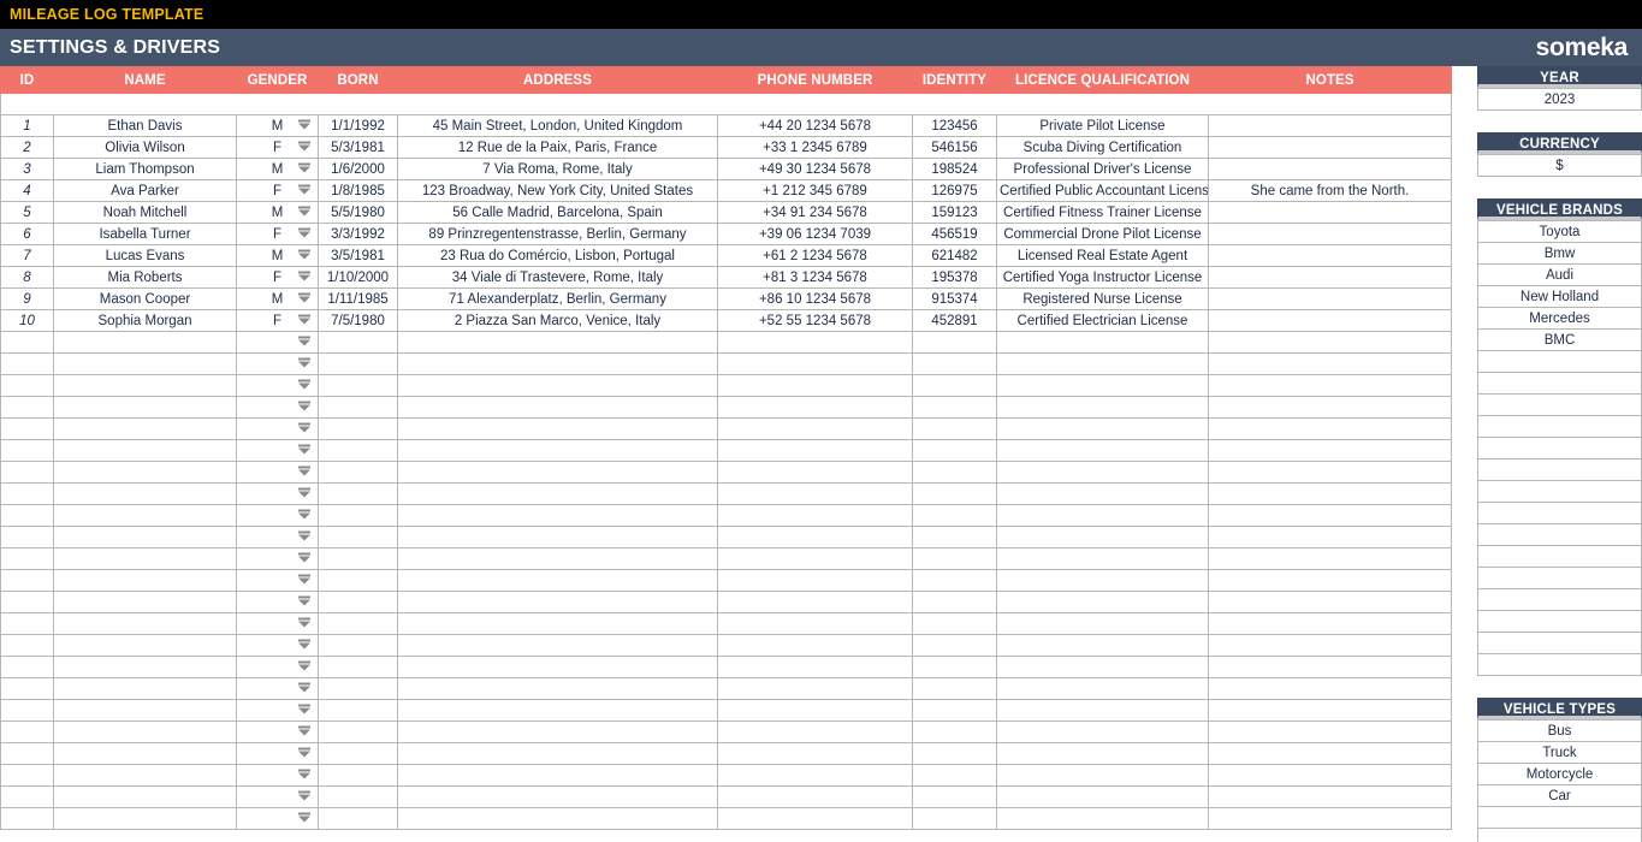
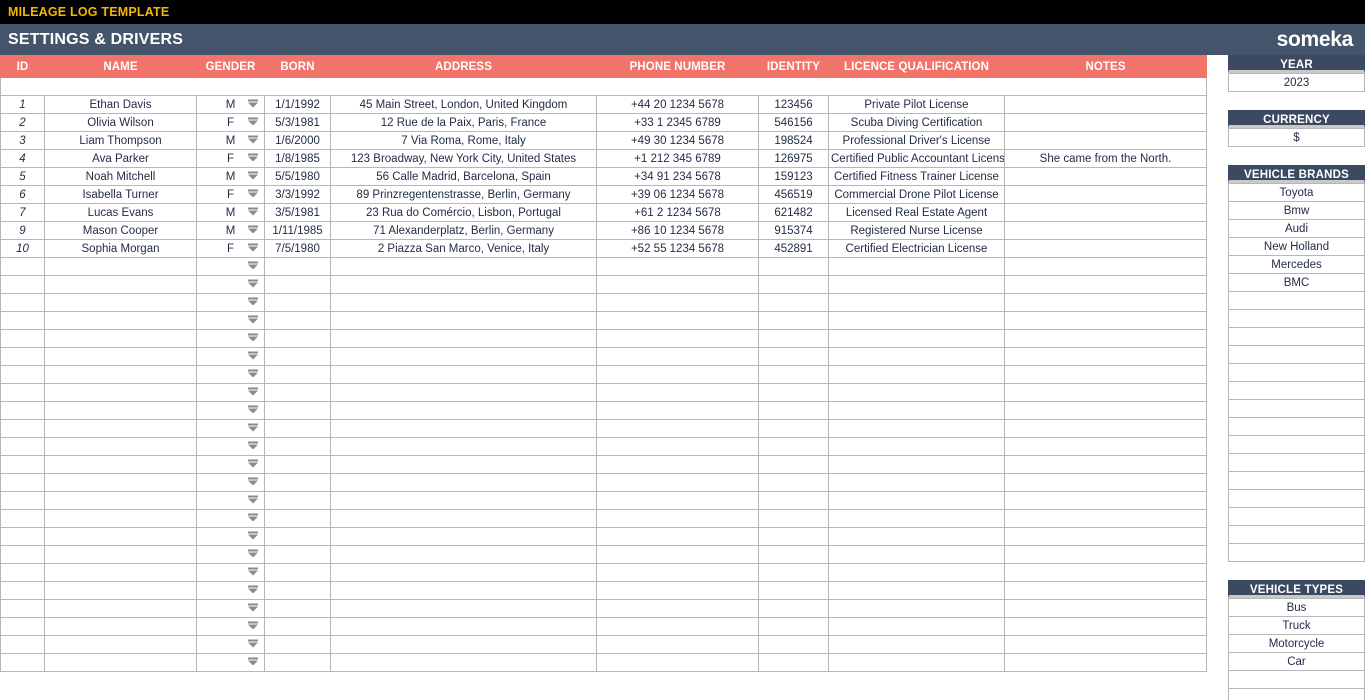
  MILEAGE LOG TEMPLATE
  SETTINGS & DRIVERS
  s
  o
  meka
  ID	NAME	GENDER	BORN	ADDRESS	PHONE NUMBER	IDENTITY	LICENCE QUALIFICATION	NOTES
  1	Ethan Davis	M	1/1/1992	45 Main Street, London, United Kingdom	+44 20 1234 5678	123456	Private Pilot License
  2	Olivia Wilson	F	5/3/1981	12 Rue de la Paix, Paris, France	+33 1 2345 6789	546156	Scuba Diving Certification
  3	Liam Thompson	M	1/6/2000	7 Via Roma, Rome, Italy	+49 30 1234 5678	198524	Professional Driver's License
  4	Ava Parker	F	1/8/1985	123 Broadway, New York City, United States	+1 212 345 6789	126975	Certified Public Accountant Licens	She came from the North.
  5	Noah Mitchell	M	5/5/1980	56 Calle Madrid, Barcelona, Spain	+34 91 234 5678	159123	Certified Fitness Trainer License
- 6	Isabella Turner	F	3/3/1992	89 Prinzregentenstrasse, Berlin, Germany	+39 06 1234 7039	456519	Commercial Drone Pilot License
+ 6	Isabella Turner	F	3/3/1992	89 Prinzregentenstrasse, Berlin, Germany	+39 06 1234 5678	456519	Commercial Drone Pilot License
  7	Lucas Evans	M	3/5/1981	23 Rua do Comércio, Lisbon, Portugal	+61 2 1234 5678	621482	Licensed Real Estate Agent
- 8	Mia Roberts	F	1/10/2000	34 Viale di Trastevere, Rome, Italy	+81 3 1234 5678	195378	Certified Yoga Instructor License
  9	Mason Cooper	M	1/11/1985	71 Alexanderplatz, Berlin, Germany	+86 10 1234 5678	915374	Registered Nurse License
  10	Sophia Morgan	F	7/5/1980	2 Piazza San Marco, Venice, Italy	+52 55 1234 5678	452891	Certified Electrician License
  YEAR
  2023
  CURRENCY
  $
  VEHICLE BRANDS
  Toyota
  Bmw
  Audi
  New Holland
  Mercedes
  BMC
  VEHICLE TYPES
  Bus
  Truck
  Motorcycle
  Car
